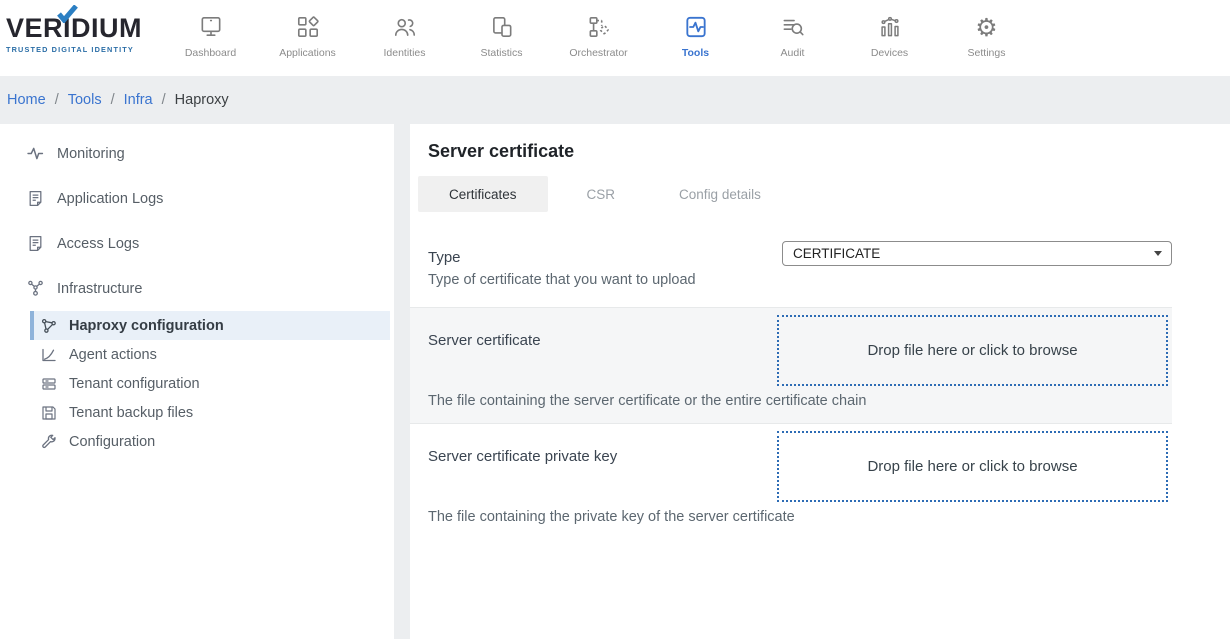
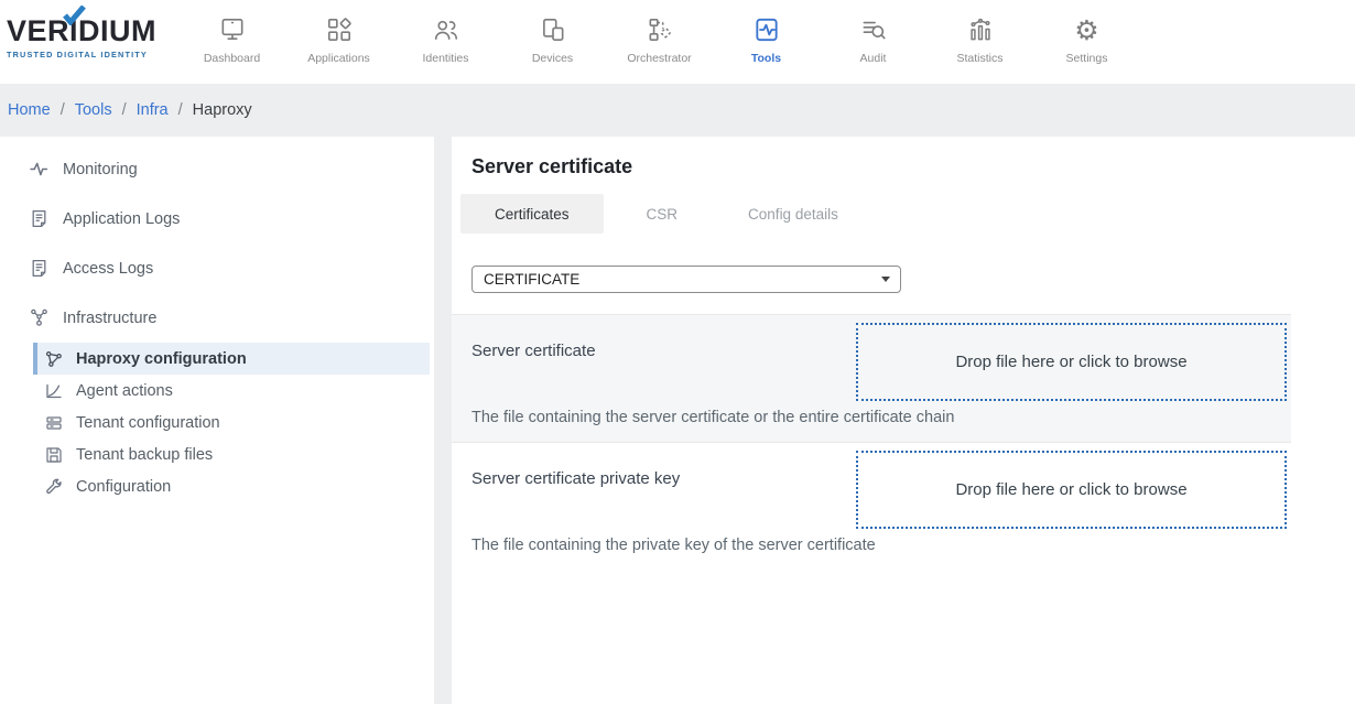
  VERIDIUM
  TRUSTED DIGITAL IDENTITY
  Dashboard
  Applications
  Identities
- Statistics
+ Devices
  Orchestrator
  Tools
  Audit
- Devices
+ Statistics
  ⚙
  Settings
  Home
  /
  Tools
  /
  Infra
  /
  Haproxy
  Monitoring
  Application Logs
  Access Logs
  Infrastructure
  Haproxy configuration
  Agent actions
  Tenant configuration
  Tenant backup files
  Configuration
  Server certificate
  Certificates
  CSR
  Config details
- Type
- Type of certificate that you want to upload
  CERTIFICATE
  Server certificate
  Drop file here or click to browse
  The file containing the server certificate or the entire certificate chain
  Server certificate private key
  Drop file here or click to browse
  The file containing the private key of the server certificate
